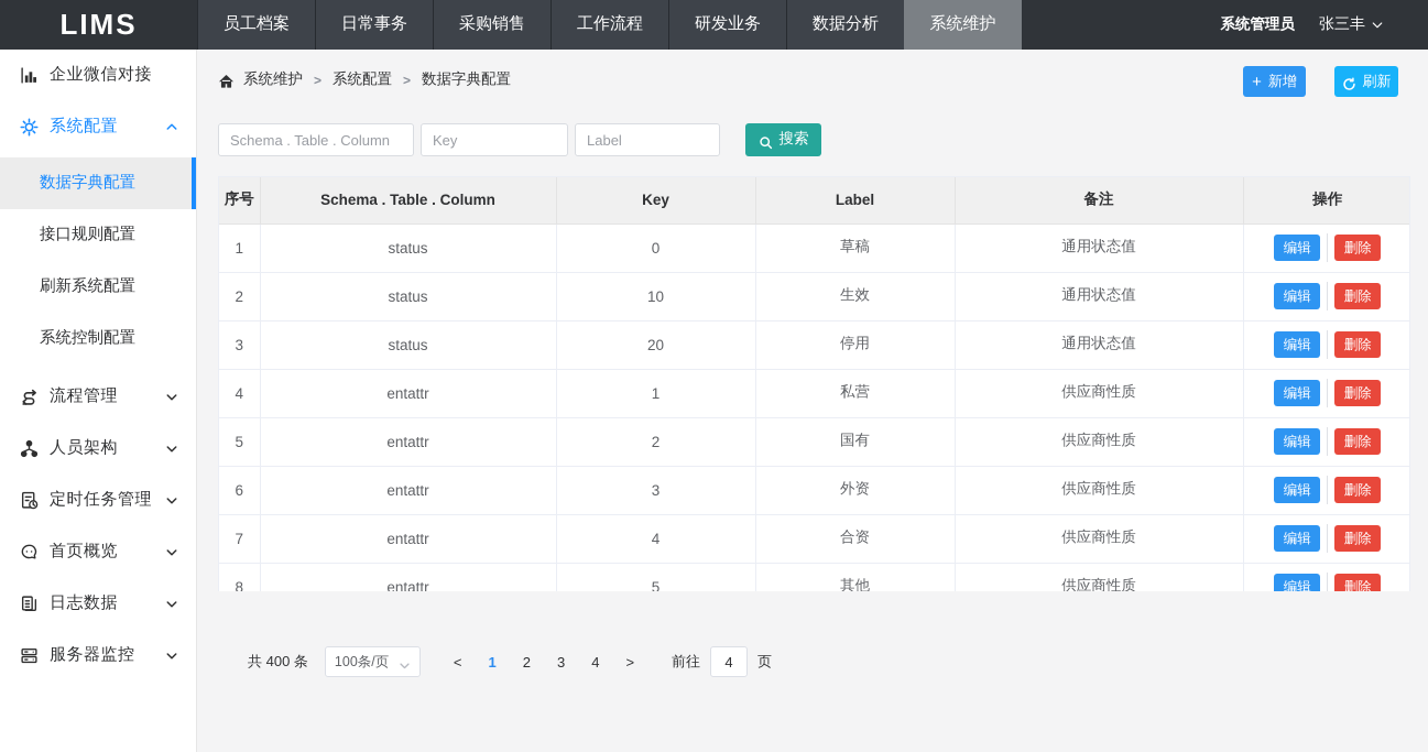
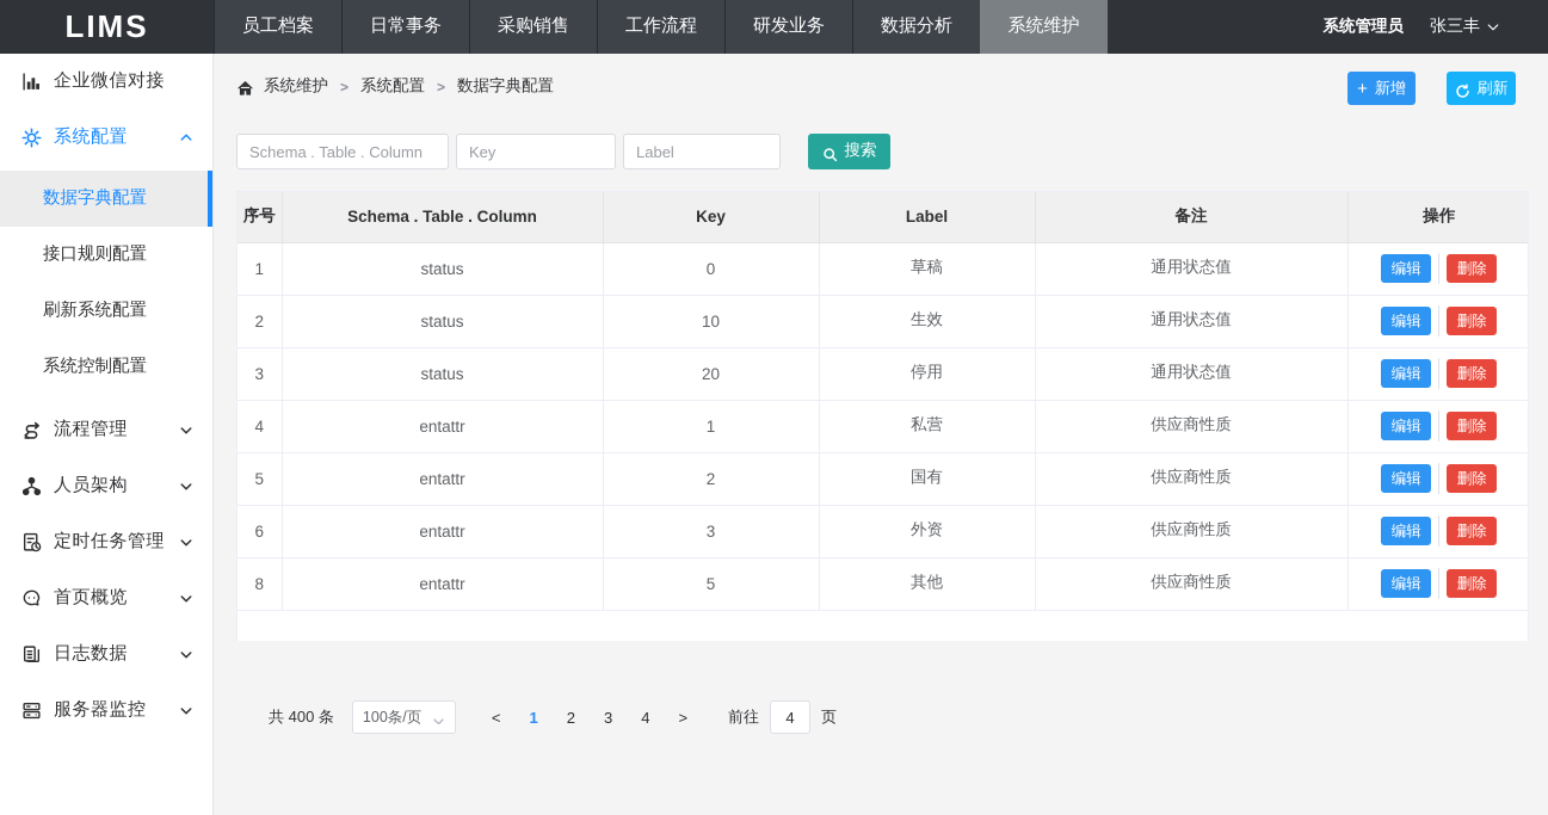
  LIMS
  员工档案
  日常事务
  采购销售
  工作流程
  研发业务
  数据分析
  系统维护
  系统管理员
  张三丰
  企业微信对接
  系统配置
  数据字典配置
  接口规则配置
  刷新系统配置
  系统控制配置
  流程管理
  人员架构
  定时任务管理
  首页概览
  日志数据
  服务器监控
  系统维护
  >
  系统配置
  >
  数据字典配置
  +
  新增
  刷新
  Schema . Table . Column
  Key
  Label
  搜索
  序号	Schema . Table . Column	Key	Label	备注	操作
  1	status	0	草稿	通用状态值	编辑 删除
  2	status	10	生效	通用状态值	编辑 删除
  3	status	20	停用	通用状态值	编辑 删除
  4	entattr	1	私营	供应商性质	编辑 删除
  5	entattr	2	国有	供应商性质	编辑 删除
  6	entattr	3	外资	供应商性质	编辑 删除
- 7	entattr	4	合资	供应商性质	编辑 删除
  8	entattr	5	其他	供应商性质	编辑 删除
  共 400 条
  100条/页
  <
  1
  2
  3
  4
  >
  前往
  4
  页
